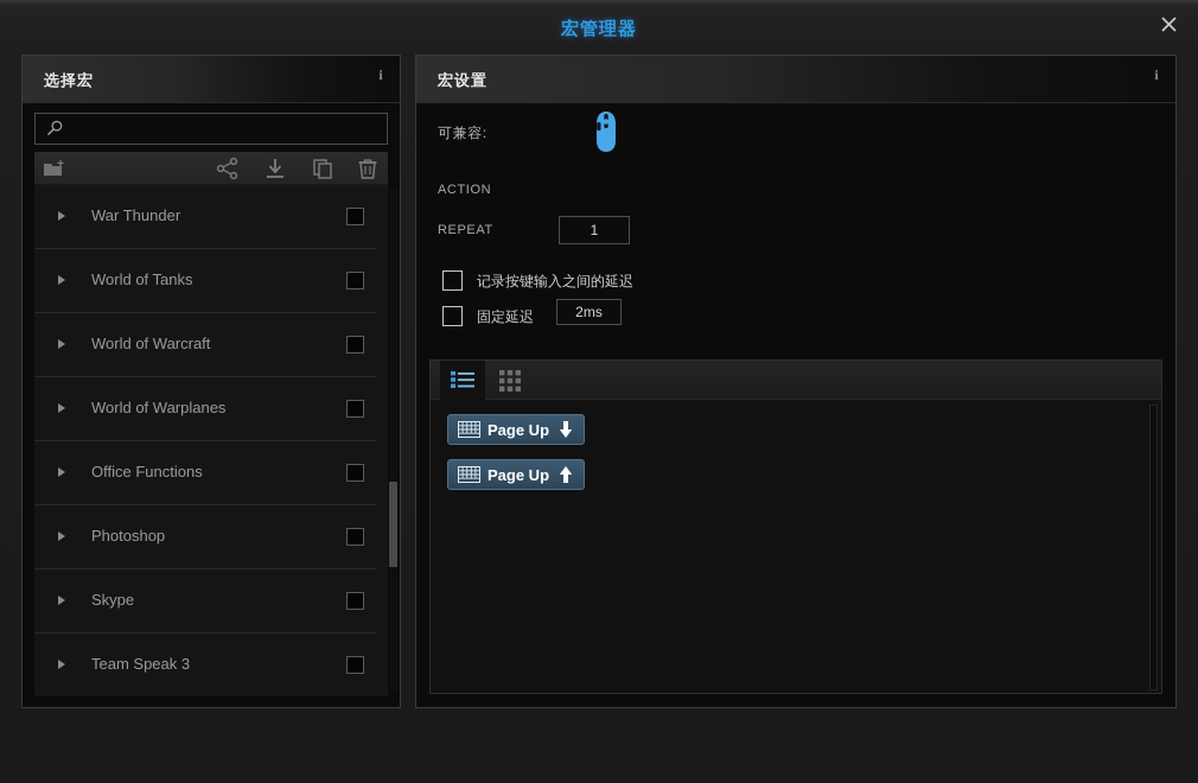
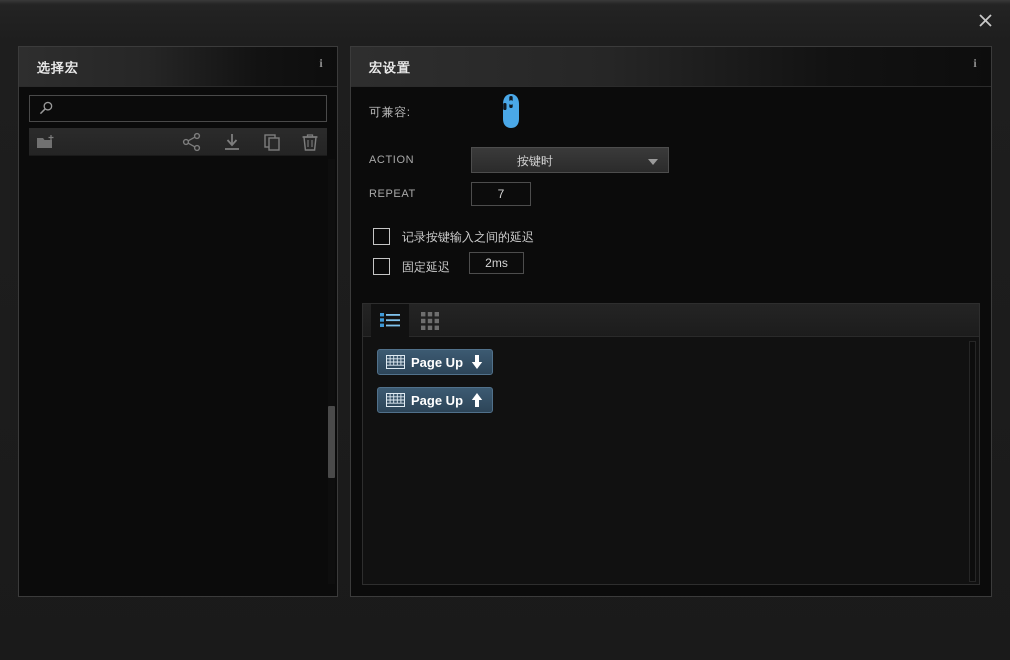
- 宏管理器
  选择宏
  i
- War Thunder
- World of Tanks
- World of Warcraft
- World of Warplanes
- Office Functions
- Photoshop
- Skype
- Team Speak 3
  宏设置
  i
  可兼容:
  ACTION
+ 按键时
  REPEAT
- 1
+ 7
  记录按键输入之间的延迟
  固定延迟
  2ms
  Page Up
  Page Up
